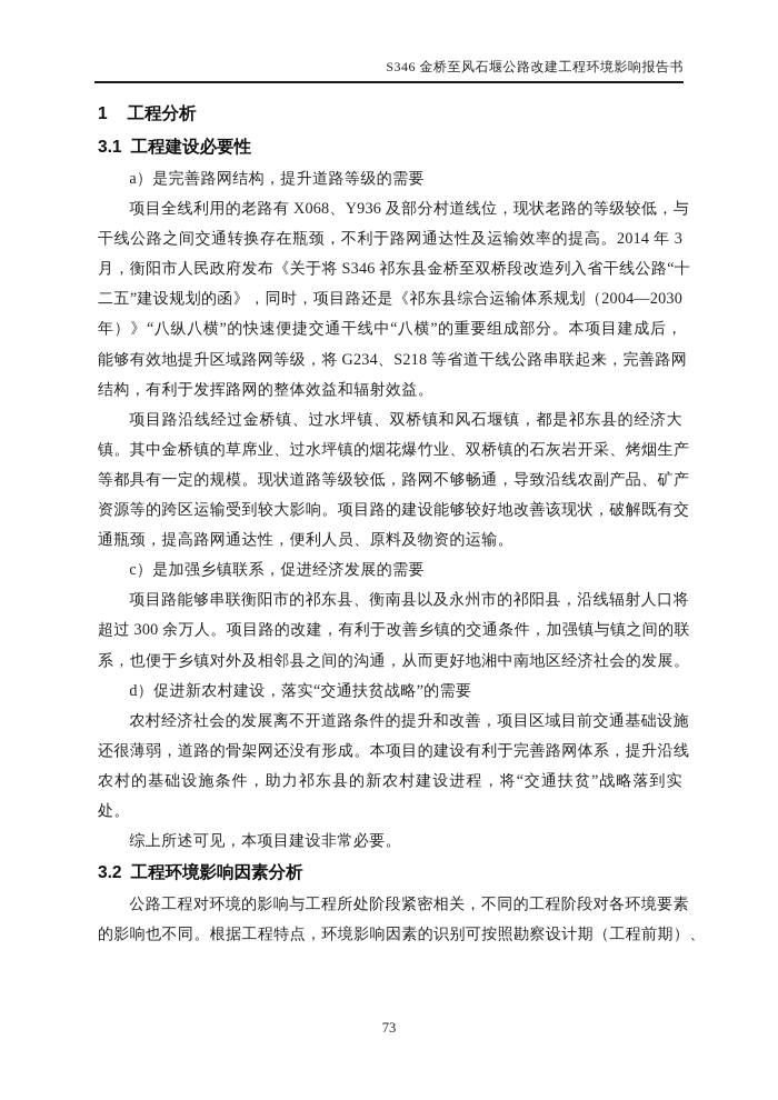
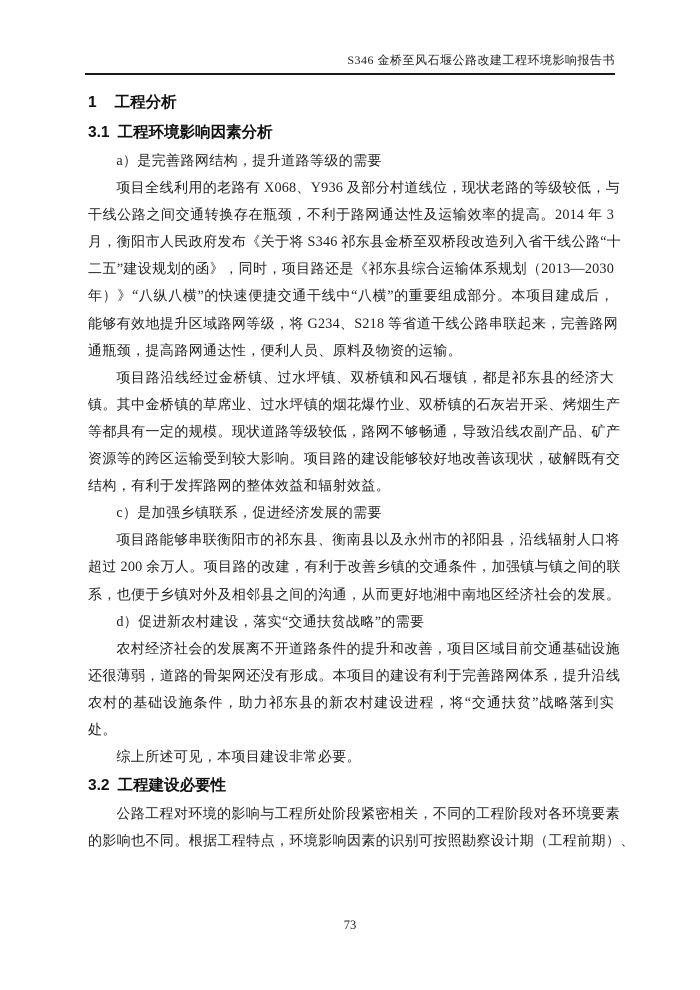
  S346 金桥至风石堰公路改建工程环境影响报告书
  1 工程分析
- 3.1 工程建设必要性
+ 3.1 工程环境影响因素分析
  a）是完善路网结构，提升道路等级的需要
  项目全线利用的老路有 X068、Y936 及部分村道线位，现状老路的等级较低，与
  干线公路之间交通转换存在瓶颈，不利于路网通达性及运输效率的提高。2014 年 3
  月，衡阳市人民政府发布《关于将 S346 祁东县金桥至双桥段改造列入省干线公路“十
- 二五”建设规划的函》，同时，项目路还是《祁东县综合运输体系规划（2004—2030
+ 二五”建设规划的函》，同时，项目路还是《祁东县综合运输体系规划（2013—2030
  年）》“八纵八横”的快速便捷交通干线中“八横”的重要组成部分。本项目建成后，
  能够有效地提升区域路网等级，将 G234、S218 等省道干线公路串联起来，完善路网
- 结构，有利于发挥路网的整体效益和辐射效益。
+ 通瓶颈，提高路网通达性，便利人员、原料及物资的运输。
  项目路沿线经过金桥镇、过水坪镇、双桥镇和风石堰镇，都是祁东县的经济大
  镇。其中金桥镇的草席业、过水坪镇的烟花爆竹业、双桥镇的石灰岩开采、烤烟生产
  等都具有一定的规模。现状道路等级较低，路网不够畅通，导致沿线农副产品、矿产
  资源等的跨区运输受到较大影响。项目路的建设能够较好地改善该现状，破解既有交
- 通瓶颈，提高路网通达性，便利人员、原料及物资的运输。
+ 结构，有利于发挥路网的整体效益和辐射效益。
  c）是加强乡镇联系，促进经济发展的需要
  项目路能够串联衡阳市的祁东县、衡南县以及永州市的祁阳县，沿线辐射人口将
- 超过 300 余万人。项目路的改建，有利于改善乡镇的交通条件，加强镇与镇之间的联
+ 超过 200 余万人。项目路的改建，有利于改善乡镇的交通条件，加强镇与镇之间的联
  系，也便于乡镇对外及相邻县之间的沟通，从而更好地湘中南地区经济社会的发展。
  d）促进新农村建设，落实“交通扶贫战略”的需要
  农村经济社会的发展离不开道路条件的提升和改善，项目区域目前交通基础设施
  还很薄弱，道路的骨架网还没有形成。本项目的建设有利于完善路网体系，提升沿线
  农村的基础设施条件，助力祁东县的新农村建设进程，将“交通扶贫”战略落到实
  处。
  综上所述可见，本项目建设非常必要。
- 3.2 工程环境影响因素分析
+ 3.2 工程建设必要性
  公路工程对环境的影响与工程所处阶段紧密相关，不同的工程阶段对各环境要素
  的影响也不同。根据工程特点，环境影响因素的识别可按照勘察设计期（工程前期）、
  73
